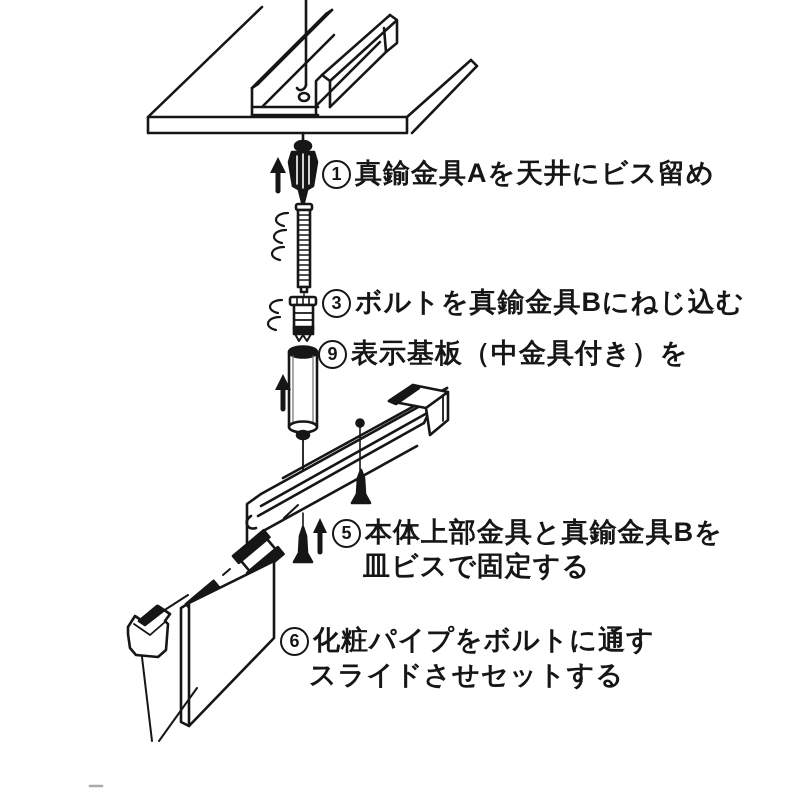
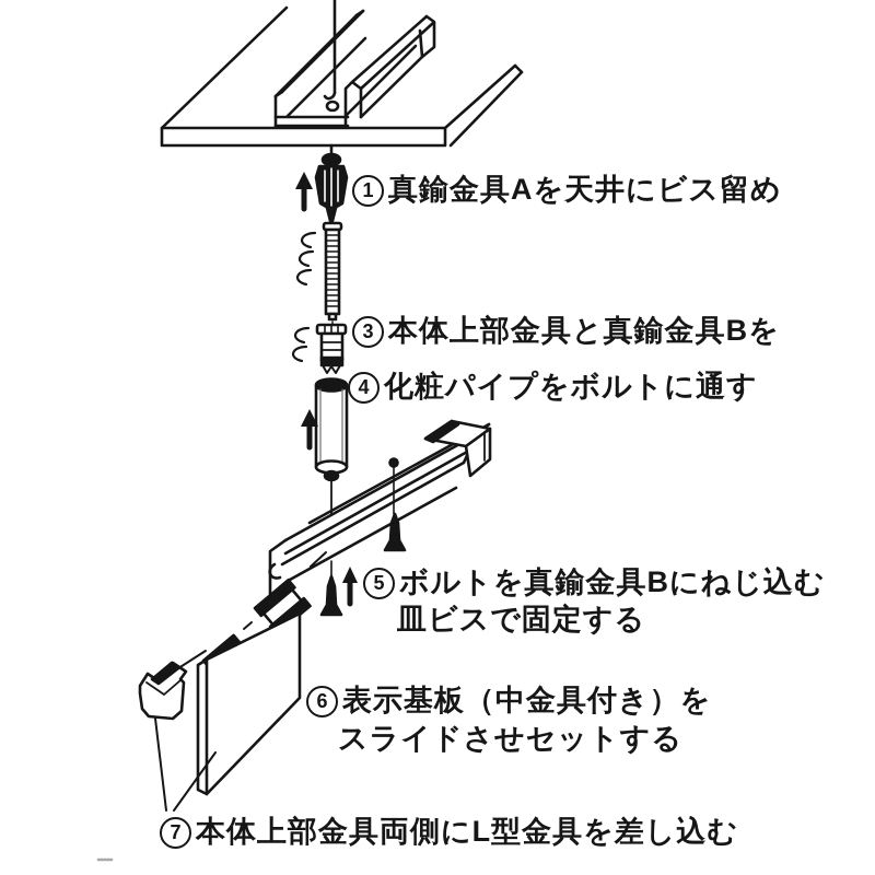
  1
  真鍮金具Aを天井にビス留め
  3
- ボルトを真鍮金具Bにねじ込む
+ 本体上部金具と真鍮金具Bを
- 9
+ 4
- 表示基板（中金具付き）を
+ 化粧パイプをボルトに通す
  5
- 本体上部金具と真鍮金具Bを
+ ボルトを真鍮金具Bにねじ込む
  皿ビスで固定する
  6
- 化粧パイプをボルトに通す
+ 表示基板（中金具付き）を
  スライドさせセットする
+ 7
+ 本体上部金具両側にL型金具を差し込む
